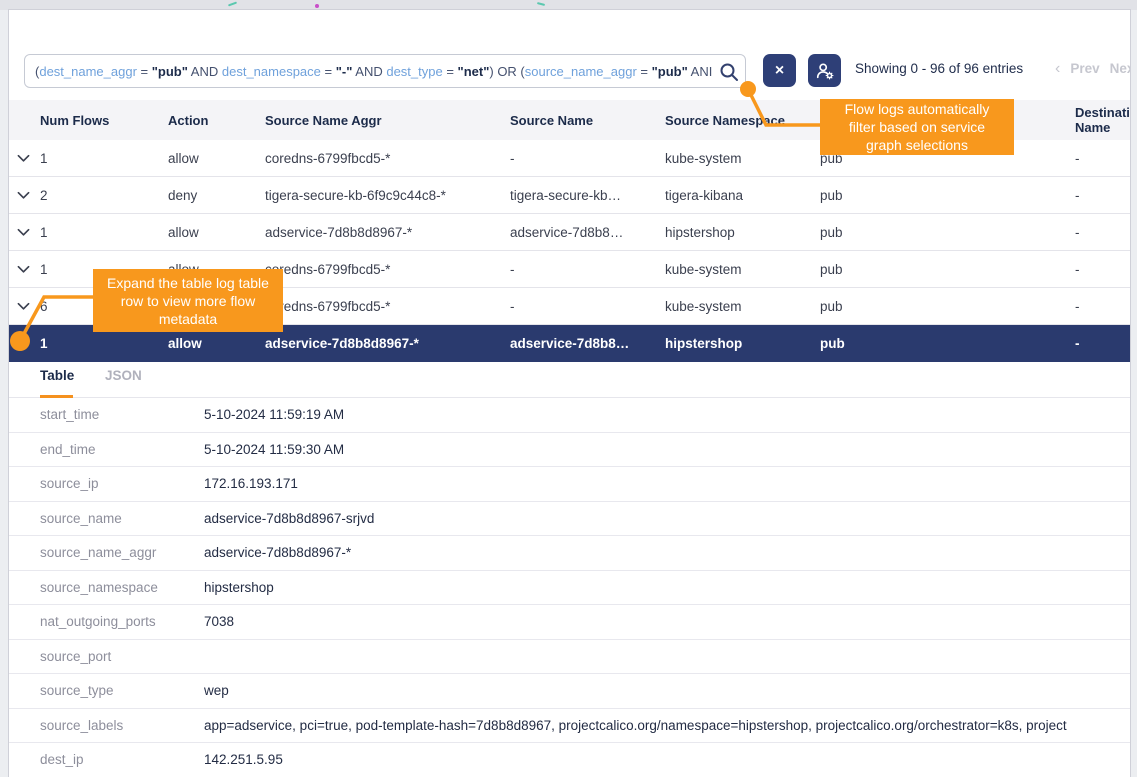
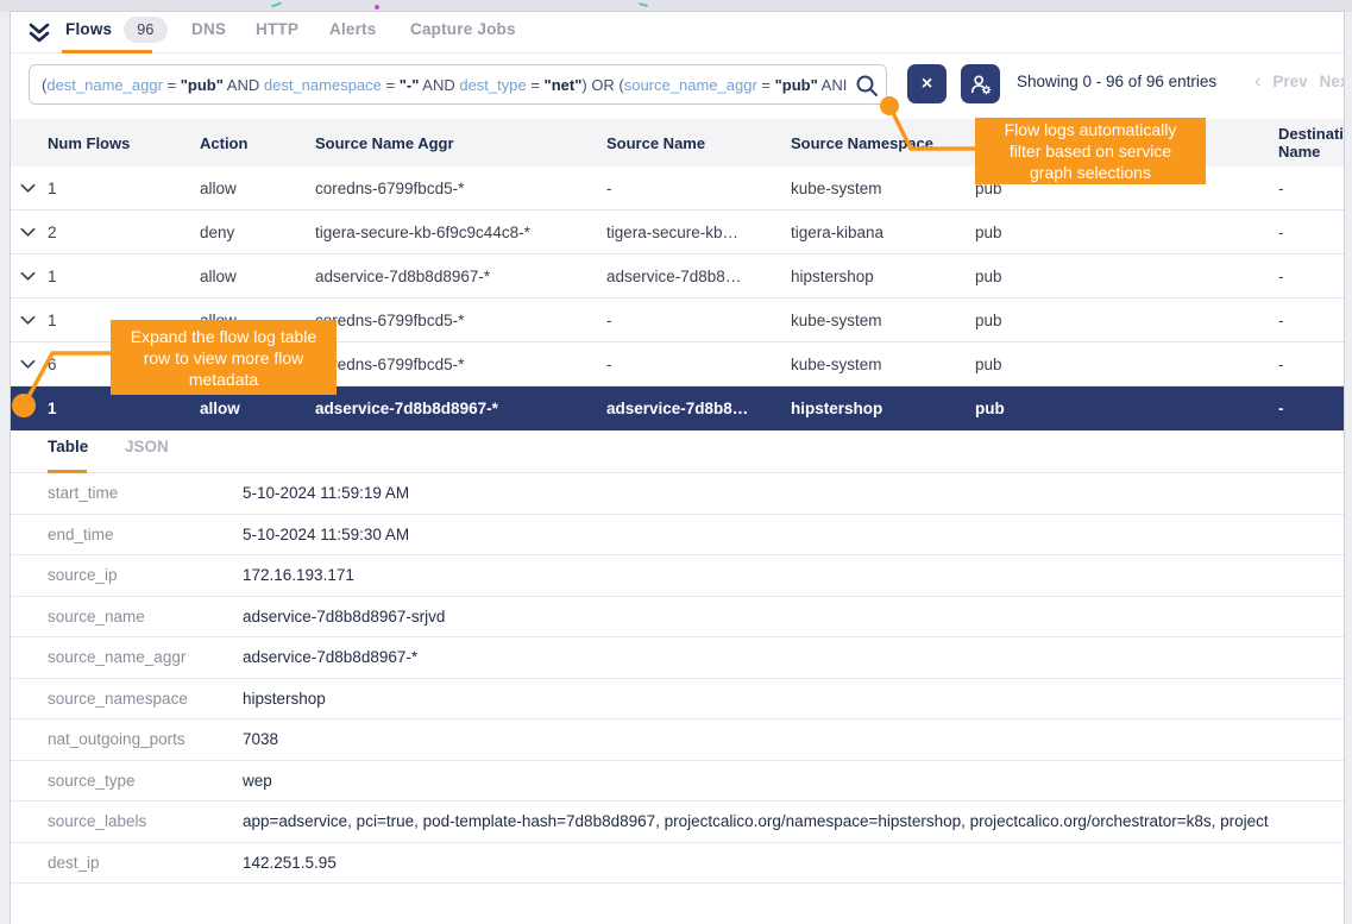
+ Flows 96
+ DNS
+ HTTP
+ Alerts
+ Capture Jobs
  (dest_name_aggr = "pub" AND dest_namespace = "-" AND dest_type = "net") OR (source_name_aggr = "pub" ANI
  ×
  Showing 0 - 96 of 96 entries
  ‹
  Prev
  Num Flows
  Action
  Source Name Aggr
  Source Name
  Source Namespace
  Destinati Name
  1
  allow
  coredns-6799fbcd5-*
  -
  kube-system
  pub
  -
  2
  deny
  tigera-secure-kb-6f9c9c44c8-*
  tigera-secure-kb…
  tigera-kibana
  pub
  -
  1
  allow
  adservice-7d8b8d8967-*
  adservice-7d8b8…
  hipstershop
  pub
  -
  1
  edns-6799fbcd5-*
  -
  kube-system
  pub
  -
  6
  edns-6799fbcd5-*
  -
  kube-system
  pub
  -
  1
  allow
  adservice-7d8b8d8967-*
  adservice-7d8b8…
  hipstershop
  pub
  -
  Table
  JSON
  start_time
  5-10-2024 11:59:19 AM
  end_time
  5-10-2024 11:59:30 AM
  source_ip
  172.16.193.171
  source_name
  adservice-7d8b8d8967-srjvd
  source_name_aggr
  adservice-7d8b8d8967-*
  source_namespace
  hipstershop
  nat_outgoing_ports
  7038
- source_port
  source_type
  wep
  source_labels
  app=adservice, pci=true, pod-template-hash=7d8b8d8967, projectcalico.org/namespace=hipstershop, projectcalico.org/orchestrator=k8s, project
  dest_ip
  142.251.5.95
  Flow logs automatically filter based on service graph selections
- Expand the table log table row to view more flow metadata
+ Expand the flow log table row to view more flow metadata
